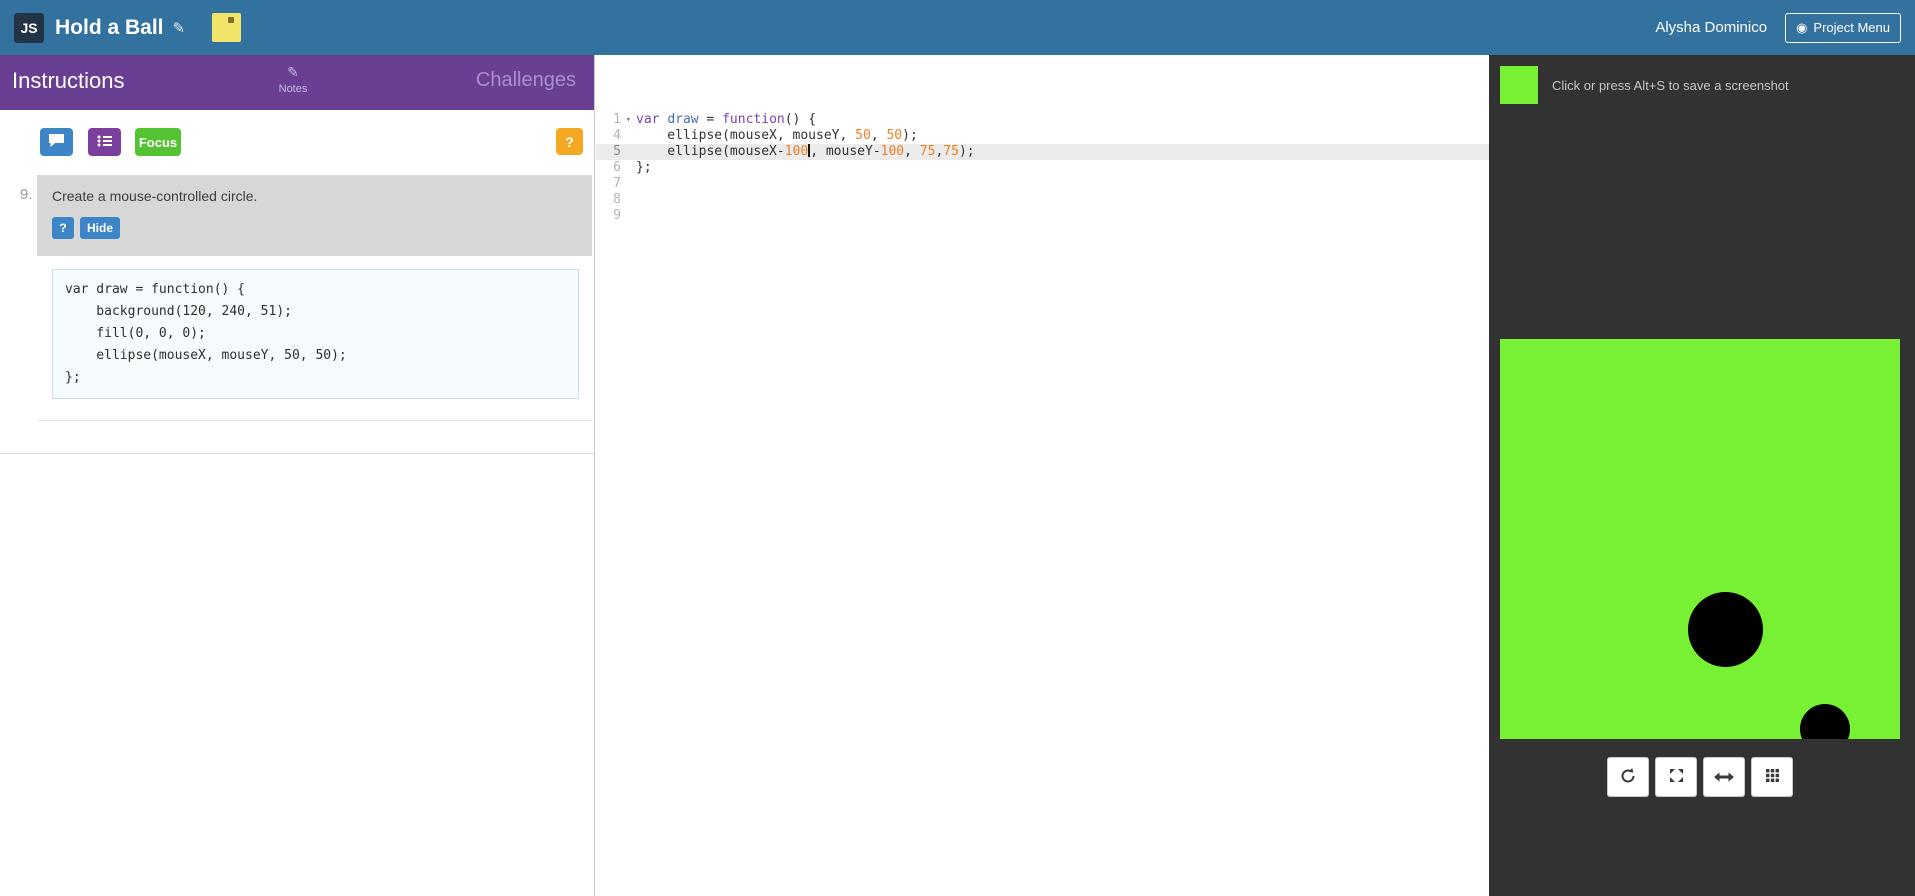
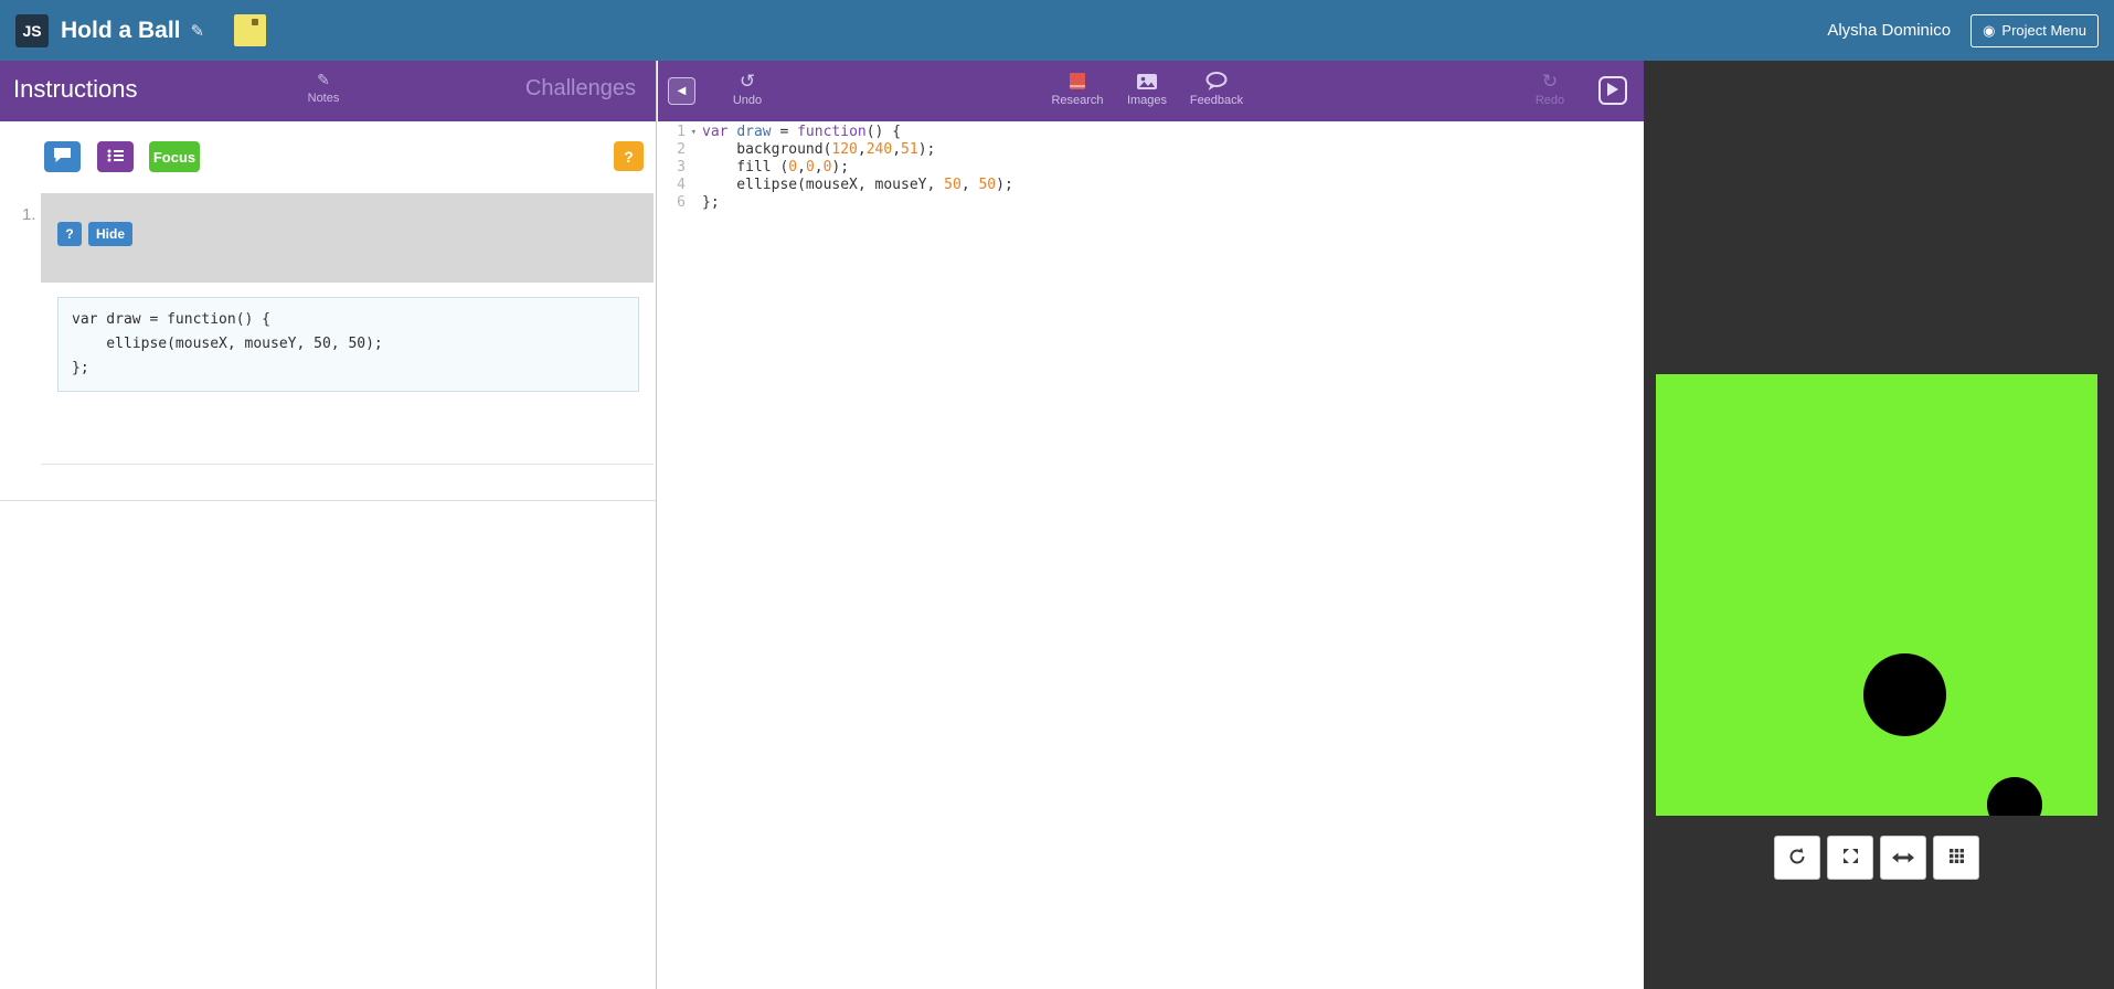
  JS
  Hold a Ball
  ✎
  Alysha Dominico
  ◉
  Project Menu
  Instructions
  ✎
  Notes
  Challenges
  Focus
  ?
- 9.
+ 1.
- Create a mouse-controlled circle.
  ?
  Hide
  var draw = function() {
- background(120, 240, 51);
- fill(0, 0, 0);
  ellipse(mouseX, mouseY, 50, 50);
  };
+ ◀
+ ↺
+ Undo
+ Research
+ Images
+ Feedback
+ ↻
+ Redo
  1
  ▾
  var draw = function() {
+ 2
+ background(120,240,51);
+ 3
+ fill (0,0,0);
  4
  ellipse(mouseX, mouseY, 50, 50);
- 5
- ellipse(mouseX-100 , mouseY-100, 75,75);
  6
  };
- 7
- 8
- 9
- Click or press Alt+S to save a screenshot
